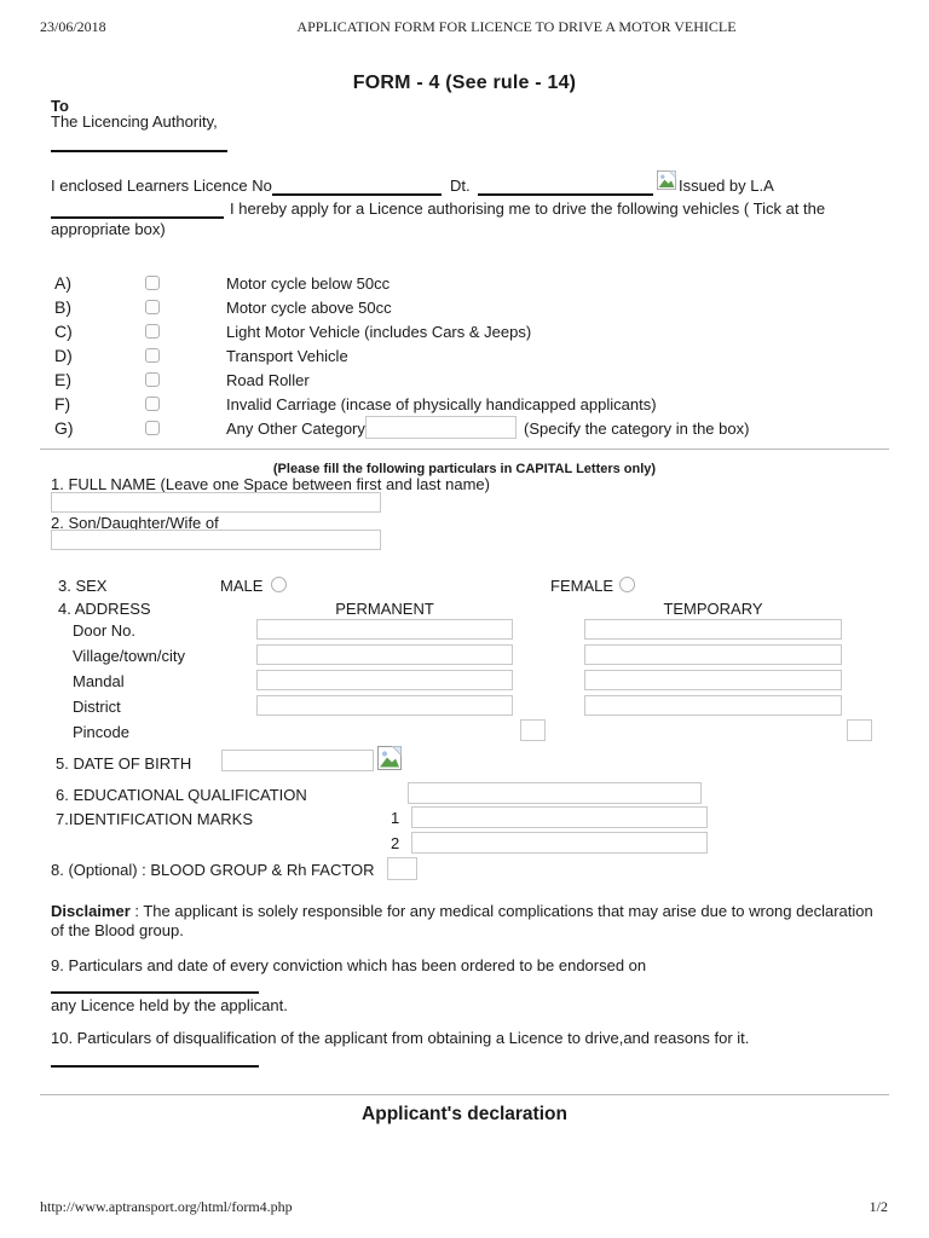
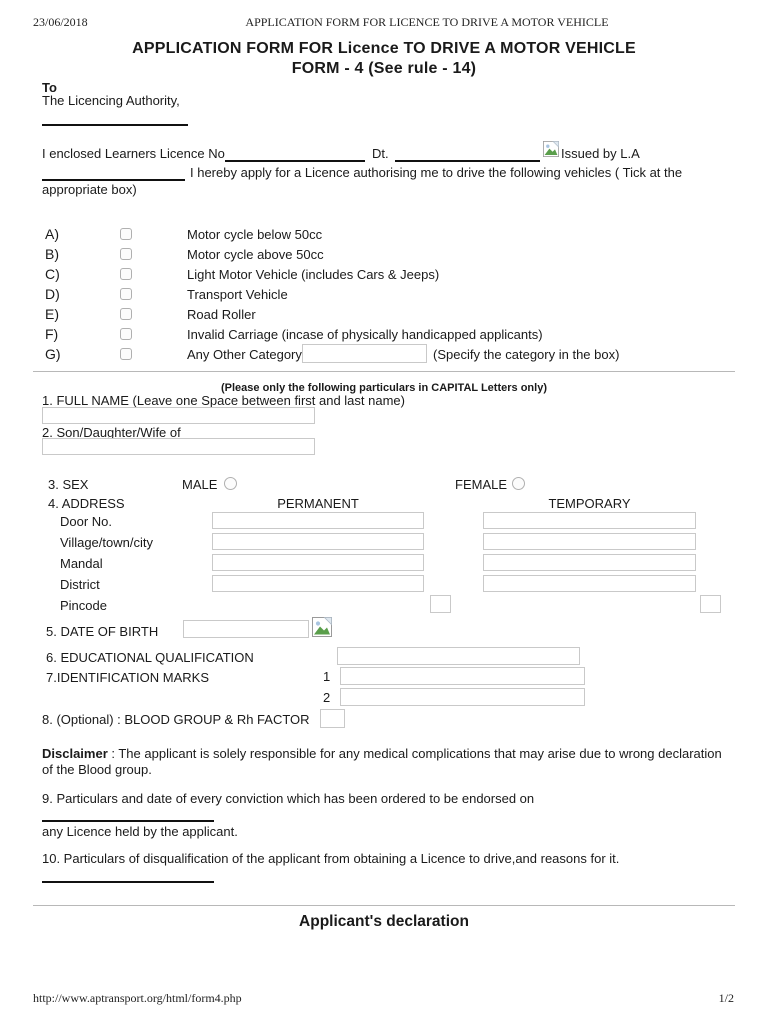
  23/06/2018
  APPLICATION FORM FOR LICENCE TO DRIVE A MOTOR VEHICLE
+ APPLICATION FORM FOR Licence TO DRIVE A MOTOR VEHICLE
  FORM - 4 (See rule - 14)
  To
  The Licencing Authority,
  I enclosed Learners Licence No
  Dt.
  Issued by L.A
  I hereby apply for a Licence authorising me to drive the following vehicles ( Tick at the
  appropriate box)
  A)
  Motor cycle below 50cc
  B)
  Motor cycle above 50cc
  C)
  Light Motor Vehicle (includes Cars & Jeeps)
  D)
  Transport Vehicle
  E)
  Road Roller
  F)
  Invalid Carriage (incase of physically handicapped applicants)
  G)
  Any Other Category
  (Specify the category in the box)
- (Please fill the following particulars in CAPITAL Letters only)
+ (Please only the following particulars in CAPITAL Letters only)
  1. FULL NAME (Leave one Space between first and last name)
  2. Son/Daughter/Wife of
  3. SEX
  MALE
  FEMALE
  4. ADDRESS
  PERMANENT
  TEMPORARY
  Door No.
  Village/town/city
  Mandal
  District
  Pincode
  5. DATE OF BIRTH
  6. EDUCATIONAL QUALIFICATION
  7.IDENTIFICATION MARKS
  1
  2
  8. (Optional) : BLOOD GROUP & Rh FACTOR
  Disclaimer : The applicant is solely responsible for any medical complications that may arise due to wrong declaration of the Blood group.
  9. Particulars and date of every conviction which has been ordered to be endorsed on
  any Licence held by the applicant.
  10. Particulars of disqualification of the applicant from obtaining a Licence to drive,and reasons for it.
  Applicant's declaration
  http://www.aptransport.org/html/form4.php
  1/2
